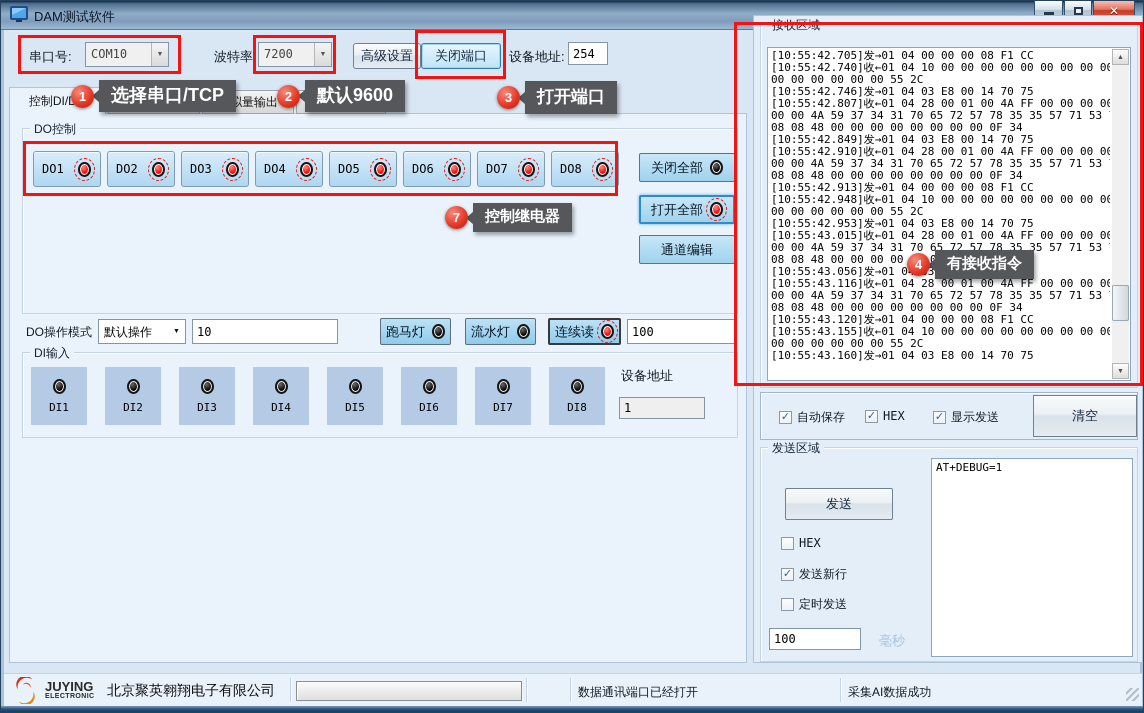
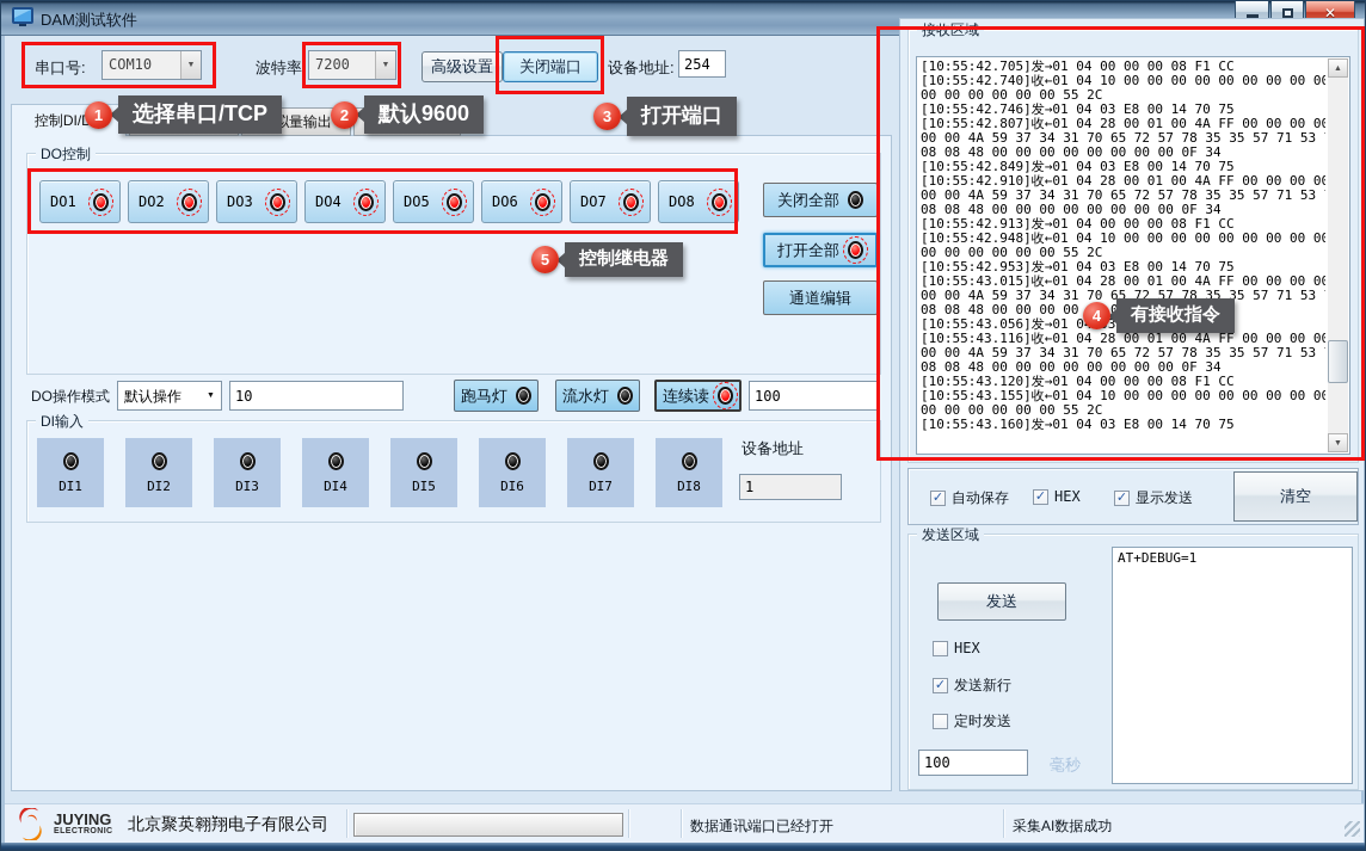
  DAM测试软件
  ✕
  串口号:
  COM10
  波特率
  7200
  高级设置
  关闭端口
  设备地址:
  254
  控制DI/
  DO控制
  DO1
  DO2
  DO3
  DO4
  DO5
  DO6
  DO7
  DO8
  关闭全部
  打开全部
  通道编辑
  DO操作模式
  默认操作
  10
  跑马灯
  流水灯
  连续读
  100
  DI输入
  DI1
  DI2
  DI3
  DI4
  DI5
  DI6
  DI7
  DI8
  设备地址
  1
  接收区域
  [10:55:42.705]发→01 04 00 00 00 08 F1 CC
  [10:55:42.740]收←01 04 10 00 00 00 00 00 00 00 00 00
  00 00 00 00 00 00 55 2C
  [10:55:42.746]发→01 04 03 E8 00 14 70 75
  [10:55:42.807]收←01 04 28 00 01 00 4A FF 00 00 00 00
  00 00 4A 59 37 34 31 70 65 72 57 78 35 35 57 71 53
  08 08 48 00 00 00 00 00 00 00 00 0F 34
  [10:55:42.849]发→01 04 03 E8 00 14 70 75
  [10:55:42.910]收←01 04 28 00 01 00 4A FF 00 00 00 00
  00 00 4A 59 37 34 31 70 65 72 57 78 35 35 57 71 53
  08 08 48 00 00 00 00 00 00 00 00 0F 34
  [10:55:42.913]发→01 04 00 00 00 08 F1 CC
  [10:55:42.948]收←01 04 10 00 00 00 00 00 00 00 00 00
  00 00 00 00 00 00 55 2C
  [10:55:42.953]发→01 04 03 E8 00 14 70 75
  [10:55:43.015]收←01 04 28 00 01 00 4A FF 00 00 00 00
  00 00 4A 59 37 34 31 70 65 72 57 78 35 35 57 71 53
  [10:55:43.116]收←01 04 28 00 01 00 4A FF 00 00 00 00
  00 00 4A 59 37 34 31 70 65 72 57 78 35 35 57 71 53
  08 08 48 00 00 00 00 00 00 00 00 0F 34
  [10:55:43.120]发→01 04 00 00 00 08 F1 CC
  [10:55:43.155]收←01 04 10 00 00 00 00 00 00 00 00 00
  00 00 00 00 00 00 55 2C
  [10:55:43.160]发→01 04 03 E8 00 14 70 75
  自动保存
  HEX
  显示发送
  清空
  发送区域
  AT+DEBUG=1
  发送
  HEX
  发送新行
  定时发送
  100
  毫秒
  JUYING
  北京聚英翱翔电子有限公司
  数据通讯端口已经打开
  采集AI数据成功
  1
  选择串口/TCP
  2
  默认9600
  3
  打开端口
  4
  有接收指令
- 7
+ 5
  控制继电器
